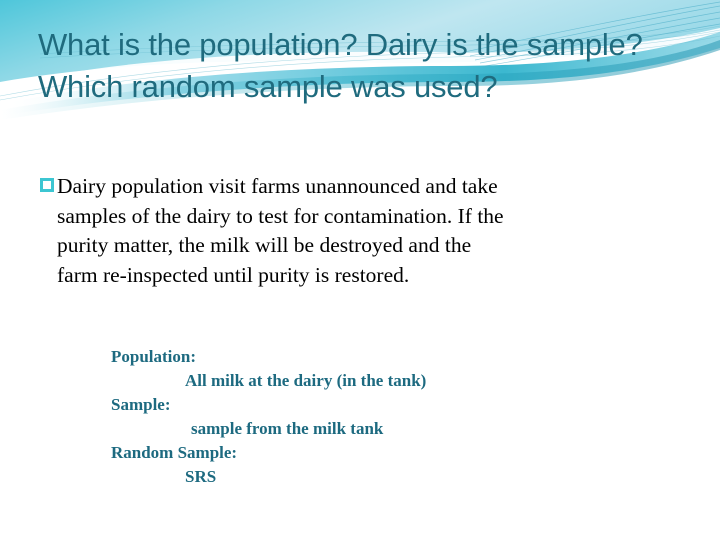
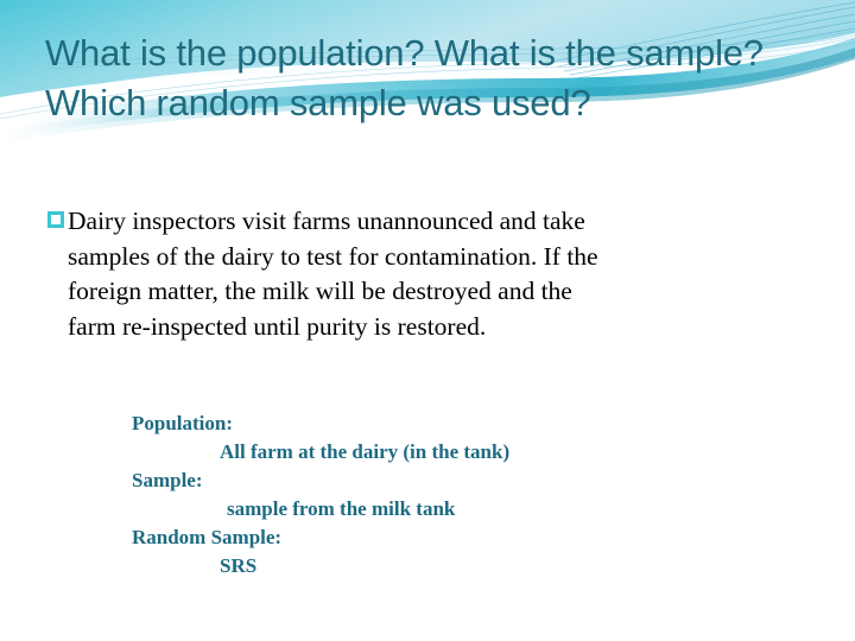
- What is the population? Dairy is the sample? Which random sample was used?
+ What is the population? What is the sample? Which random sample was used?
- Dairy population visit farms unannounced and take
+ Dairy inspectors visit farms unannounced and take
  samples of the dairy to test for contamination. If the
- purity matter, the milk will be destroyed and the
+ foreign matter, the milk will be destroyed and the
  farm re-inspected until purity is restored.
  Population:
- All milk at the dairy (in the tank)
+ All farm at the dairy (in the tank)
  Sample:
  sample from the milk tank
  Random Sample:
  SRS
